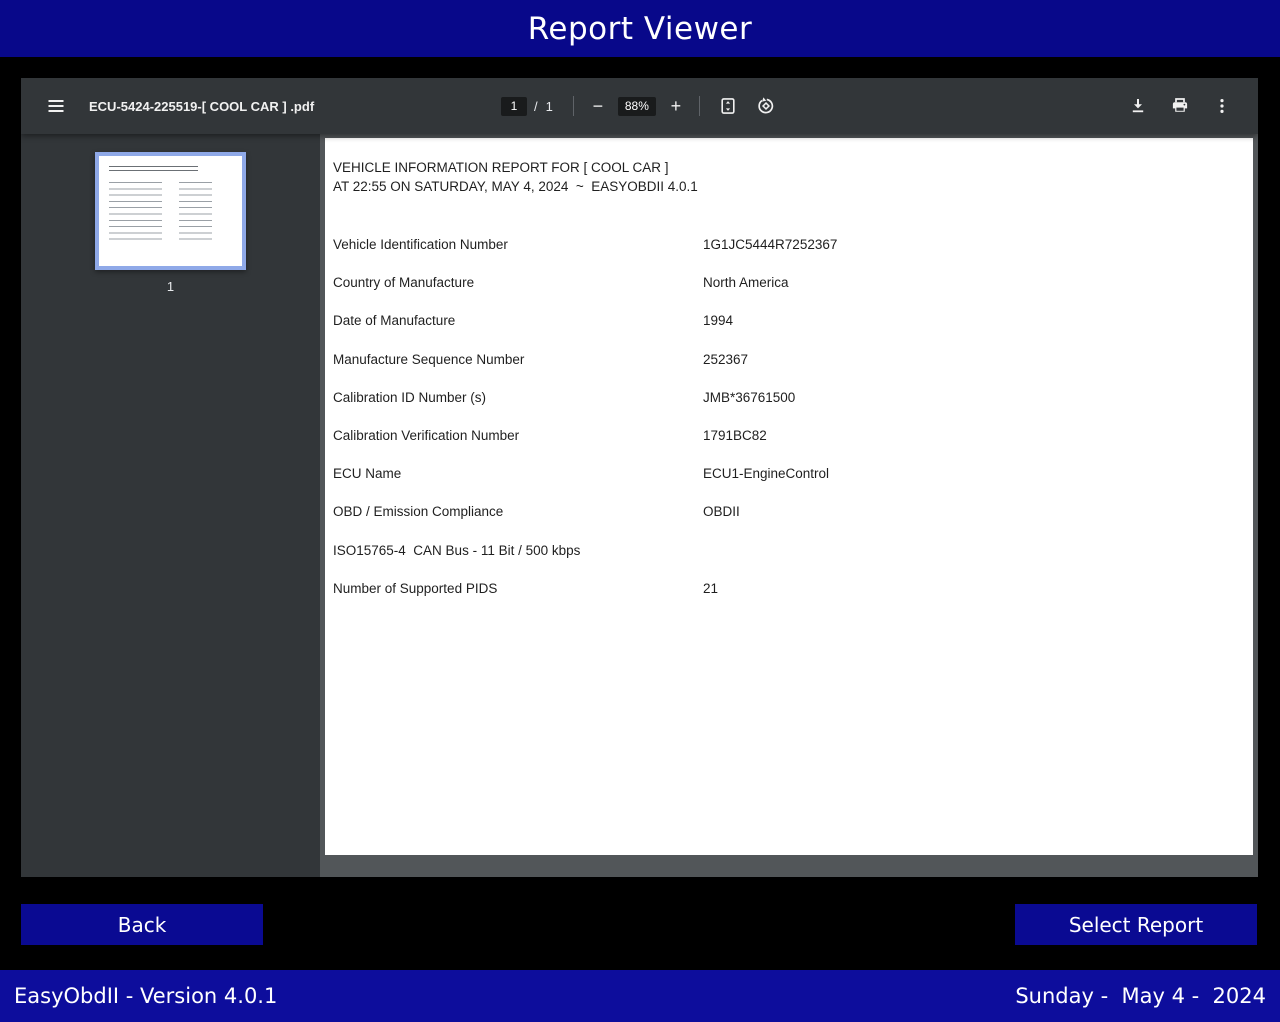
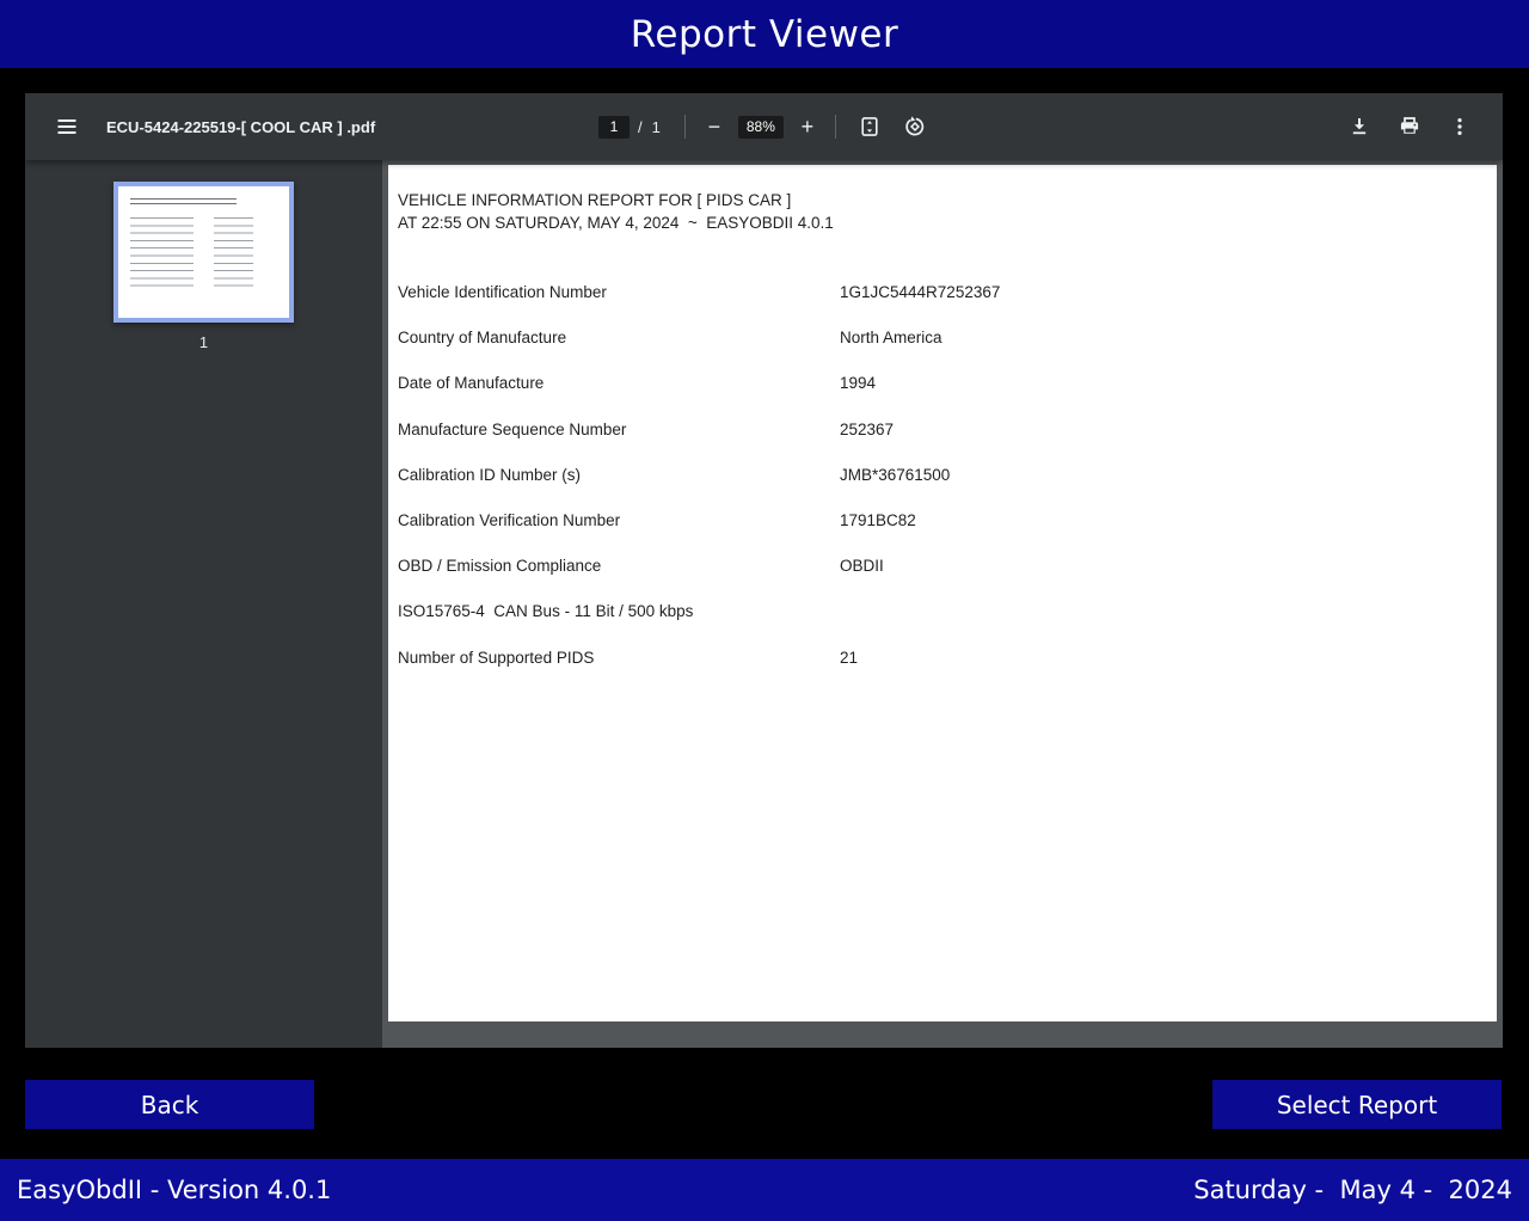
  Report Viewer
  ECU-5424-225519-[ COOL CAR ] .pdf
  1
  /
  1
  −
  88%
  +
  1
- VEHICLE INFORMATION REPORT FOR [ COOL CAR ]
+ VEHICLE INFORMATION REPORT FOR [ PIDS CAR ]
  AT 22:55 ON SATURDAY, MAY 4, 2024 ~ EASYOBDII 4.0.1
  Vehicle Identification Number
  1G1JC5444R7252367
  Country of Manufacture
  North America
  Date of Manufacture
  1994
  Manufacture Sequence Number
  252367
  Calibration ID Number (s)
  JMB*36761500
  Calibration Verification Number
  1791BC82
- ECU Name
- ECU1-EngineControl
  OBD / Emission Compliance
  OBDII
  ISO15765-4 CAN Bus - 11 Bit / 500 kbps
  Number of Supported PIDS
  21
  Back
  Select Report
  EasyObdII - Version 4.0.1
- Sunday - May 4 - 2024
+ Saturday - May 4 - 2024
